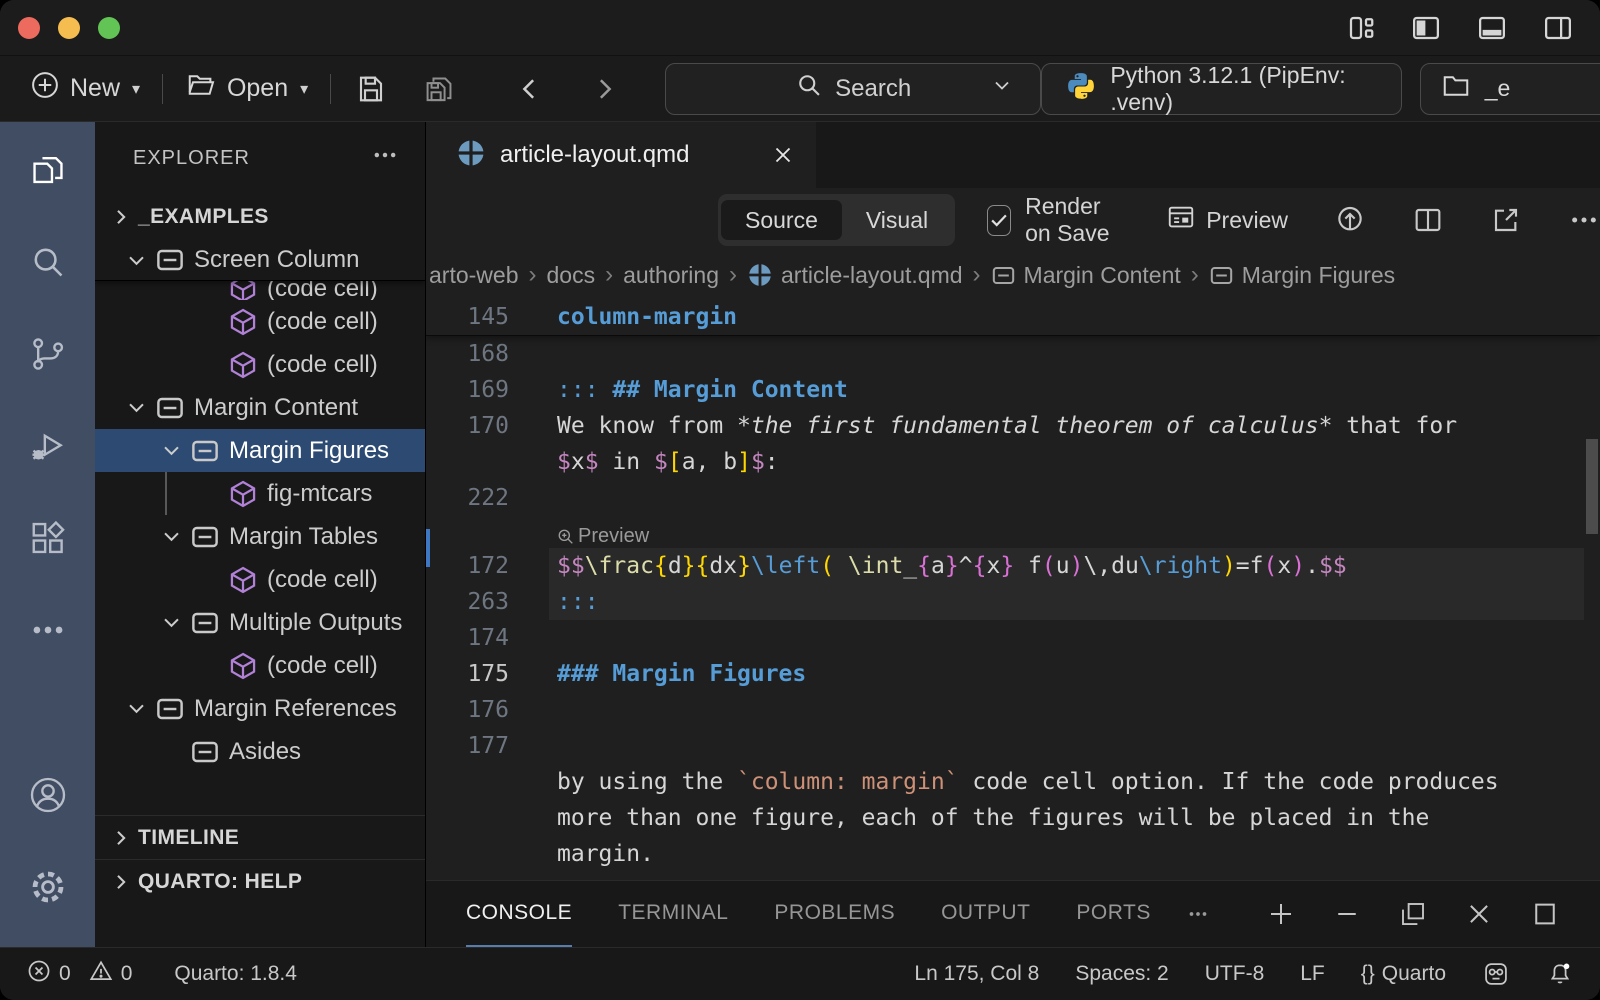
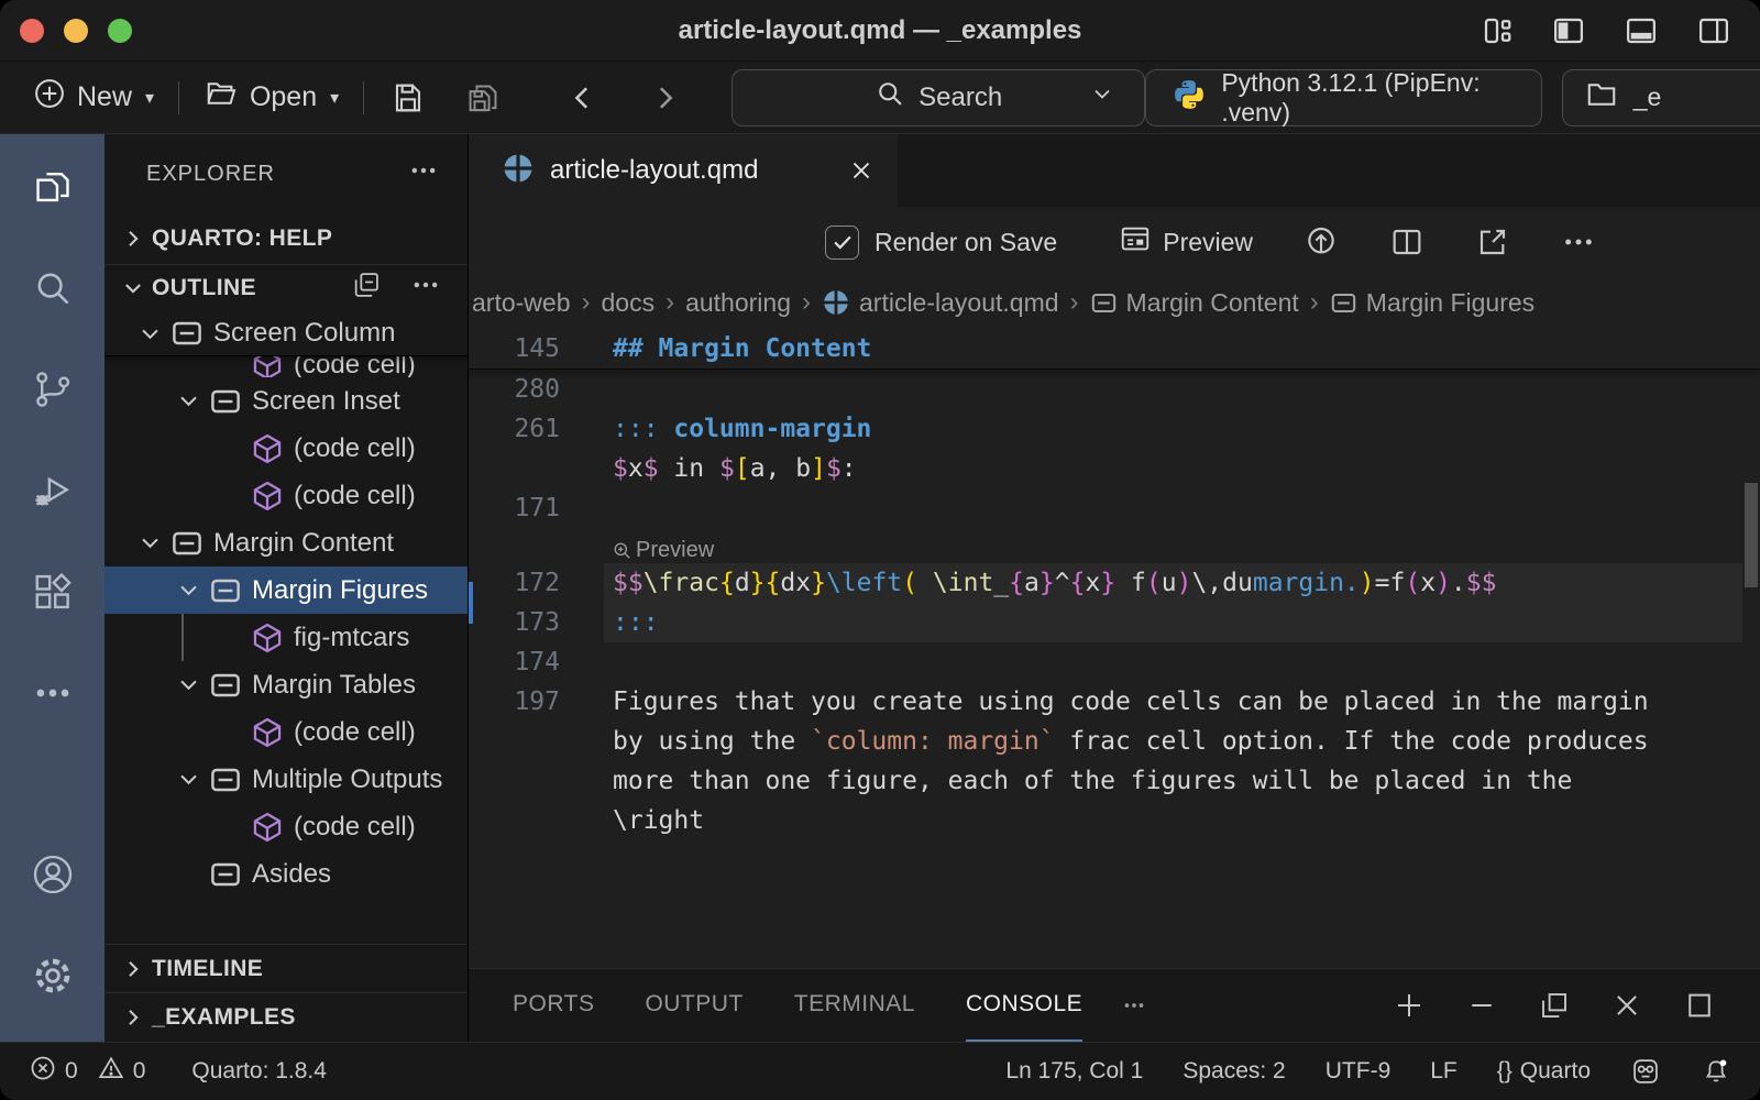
+ article-layout.qmd — _examples
  New
  ▾
  Open
  ▾
  Search
  Python 3.12.1 (PipEnv: .venv)
  _e
  EXPLORER
- _EXAMPLES
+ QUARTO: HELP
+ OUTLINE
  Screen Column
  (code cell)
+ Screen Inset
  (code cell)
  (code cell)
  Margin Content
  Margin Figures
  fig-mtcars
  Margin Tables
  (code cell)
  Multiple Outputs
  (code cell)
- Margin References
  Asides
  TIMELINE
- QUARTO: HELP
+ _EXAMPLES
  article-layout.qmd
- Source
- Visual
  Render on Save
  Preview
  arto-web
  ›
  docs
  ›
  authoring
  ›
  article-layout.qmd
  ›
  Margin Content
  ›
  Margin Figures
  145
- column-margin
+ ## Margin Content
- 168
+ 280
- 169
+ 261
- ::: ## Margin Content
+ ::: column-margin
- 170
- We know from *the first fundamental theorem of calculus* that for
  $x$ in $[a, b]$:
- 222
+ 171
  Preview
  172
- $$\frac{d}{dx}\left( \int_{a}^{x} f(u)\,du\right)=f(x).$$
+ $$\frac{d}{dx}\left( \int_{a}^{x} f(u)\,dumargin.)=f(x).$$
- 263
+ 173
  :::
  174
- 175
- ### Margin Figures
- 176
- 177
+ 197
+ Figures that you create using code cells can be placed in the margin
- by using the `column: margin` code cell option. If the code produces
+ by using the `column: margin` frac cell option. If the code produces
  more than one figure, each of the figures will be placed in the
- margin.
+ \right
- CONSOLE
+ PORTS
- TERMINAL
+ OUTPUT
- PROBLEMS
- OUTPUT
+ TERMINAL
- PORTS
+ CONSOLE
  0
  0
  Quarto: 1.8.4
- Ln 175, Col 8
+ Ln 175, Col 1
  Spaces: 2
- UTF-8
+ UTF-9
  LF
  {}
  Quarto
